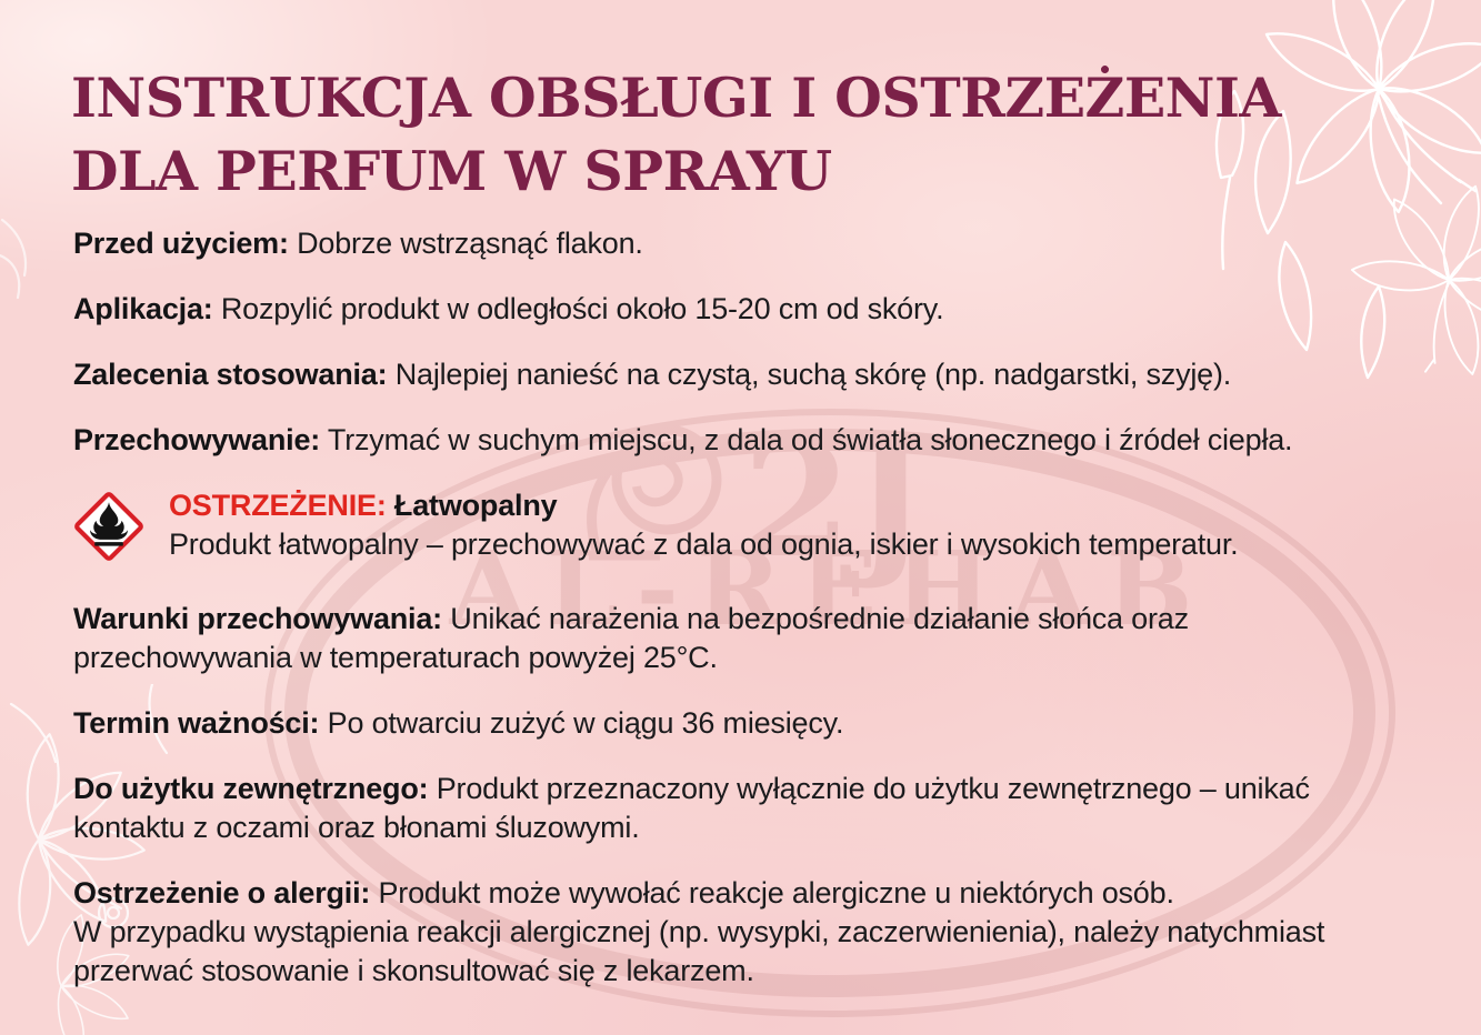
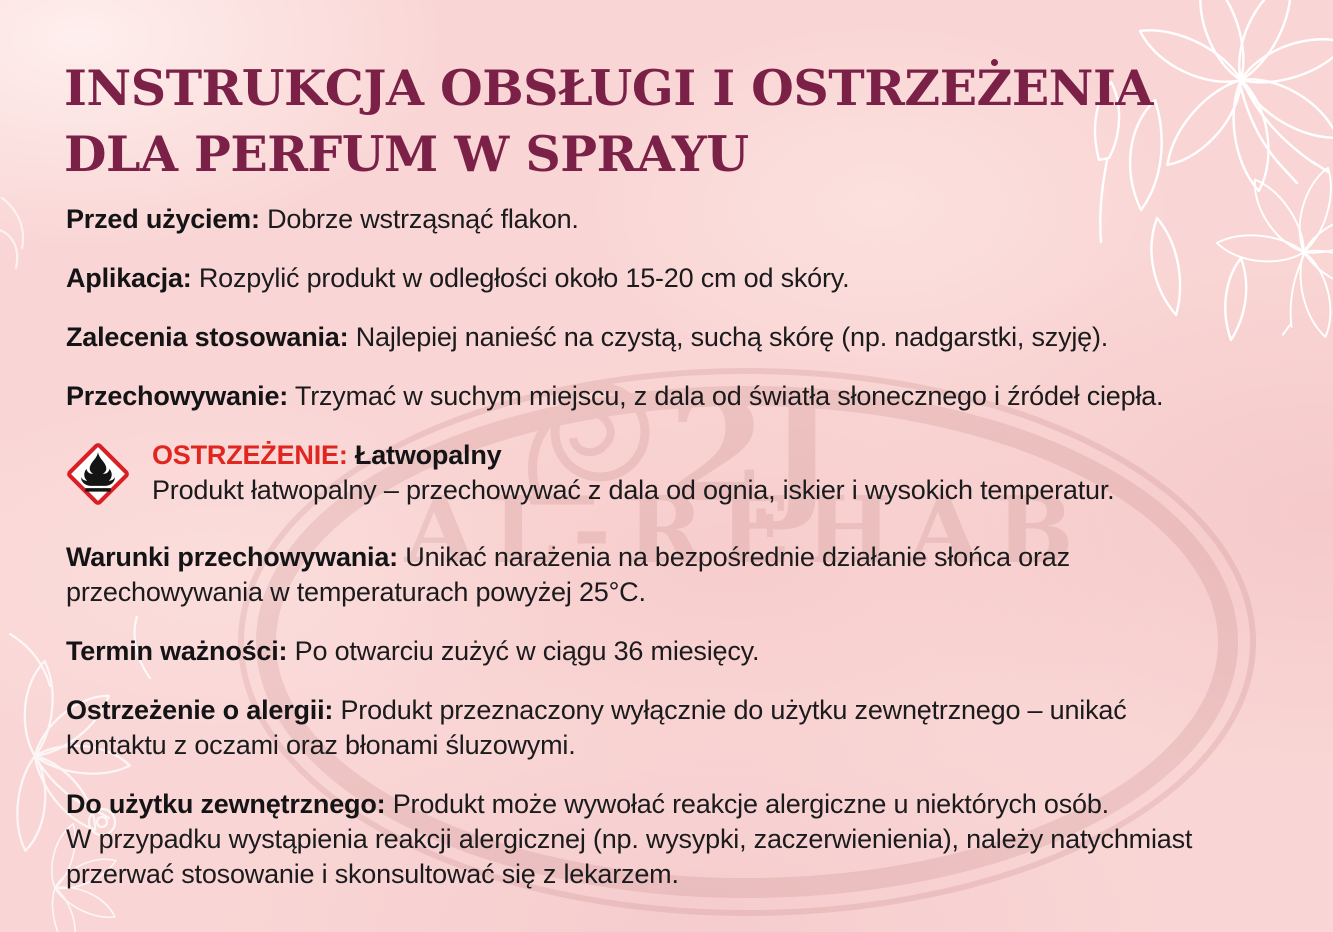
  2J
  AL-REHAB
  INSTRUKCJA OBSŁUGI I OSTRZEŻENIA
  DLA PERFUM W SPRAYU
  Przed użyciem: Dobrze wstrząsnąć flakon.
  Aplikacja: Rozpylić produkt w odległości około 15-20 cm od skóry.
  Zalecenia stosowania: Najlepiej nanieść na czystą, suchą skórę (np. nadgarstki, szyję).
  Przechowywanie: Trzymać w suchym miejscu, z dala od światła słonecznego i źródeł ciepła.
  OSTRZEŻENIE: Łatwopalny
  Produkt łatwopalny – przechowywać z dala od ognia, iskier i wysokich temperatur.
  Warunki przechowywania: Unikać narażenia na bezpośrednie działanie słońca oraz
  przechowywania w temperaturach powyżej 25°C.
  Termin ważności: Po otwarciu zużyć w ciągu 36 miesięcy.
- Do użytku zewnętrznego: Produkt przeznaczony wyłącznie do użytku zewnętrznego – unikać
+ Ostrzeżenie o alergii: Produkt przeznaczony wyłącznie do użytku zewnętrznego – unikać
  kontaktu z oczami oraz błonami śluzowymi.
- Ostrzeżenie o alergii: Produkt może wywołać reakcje alergiczne u niektórych osób.
+ Do użytku zewnętrznego: Produkt może wywołać reakcje alergiczne u niektórych osób.
  W przypadku wystąpienia reakcji alergicznej (np. wysypki, zaczerwienienia), należy natychmiast
  przerwać stosowanie i skonsultować się z lekarzem.
